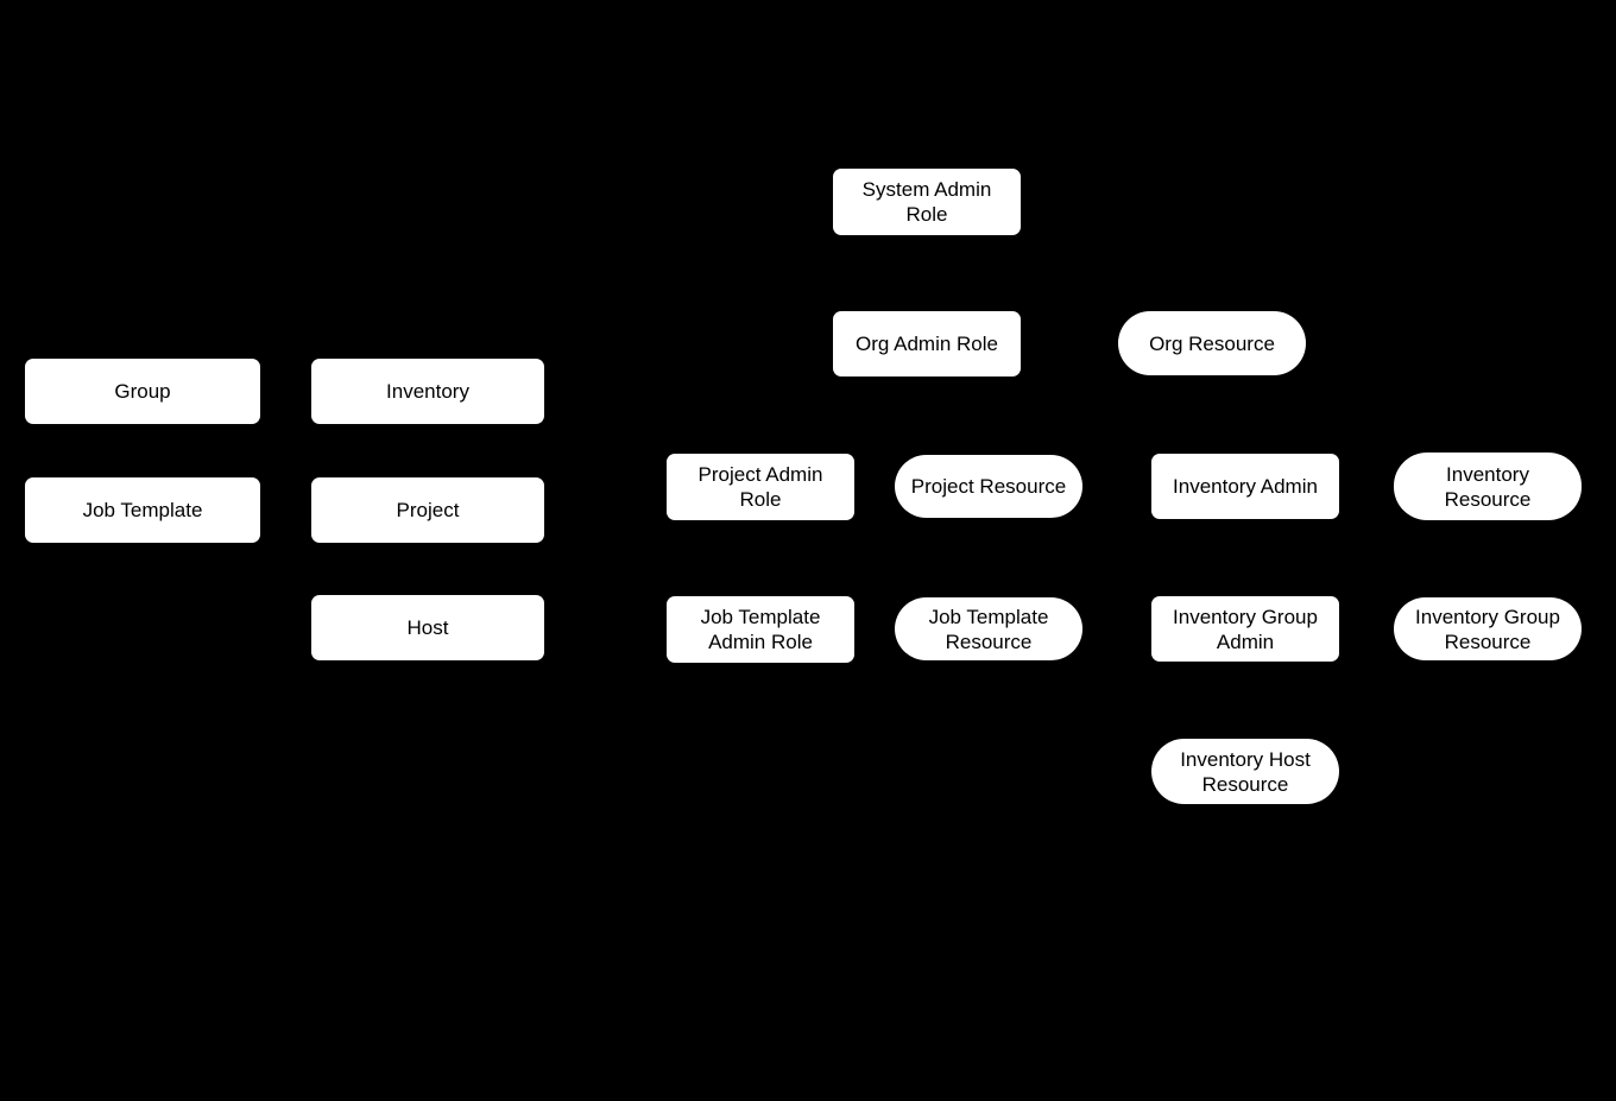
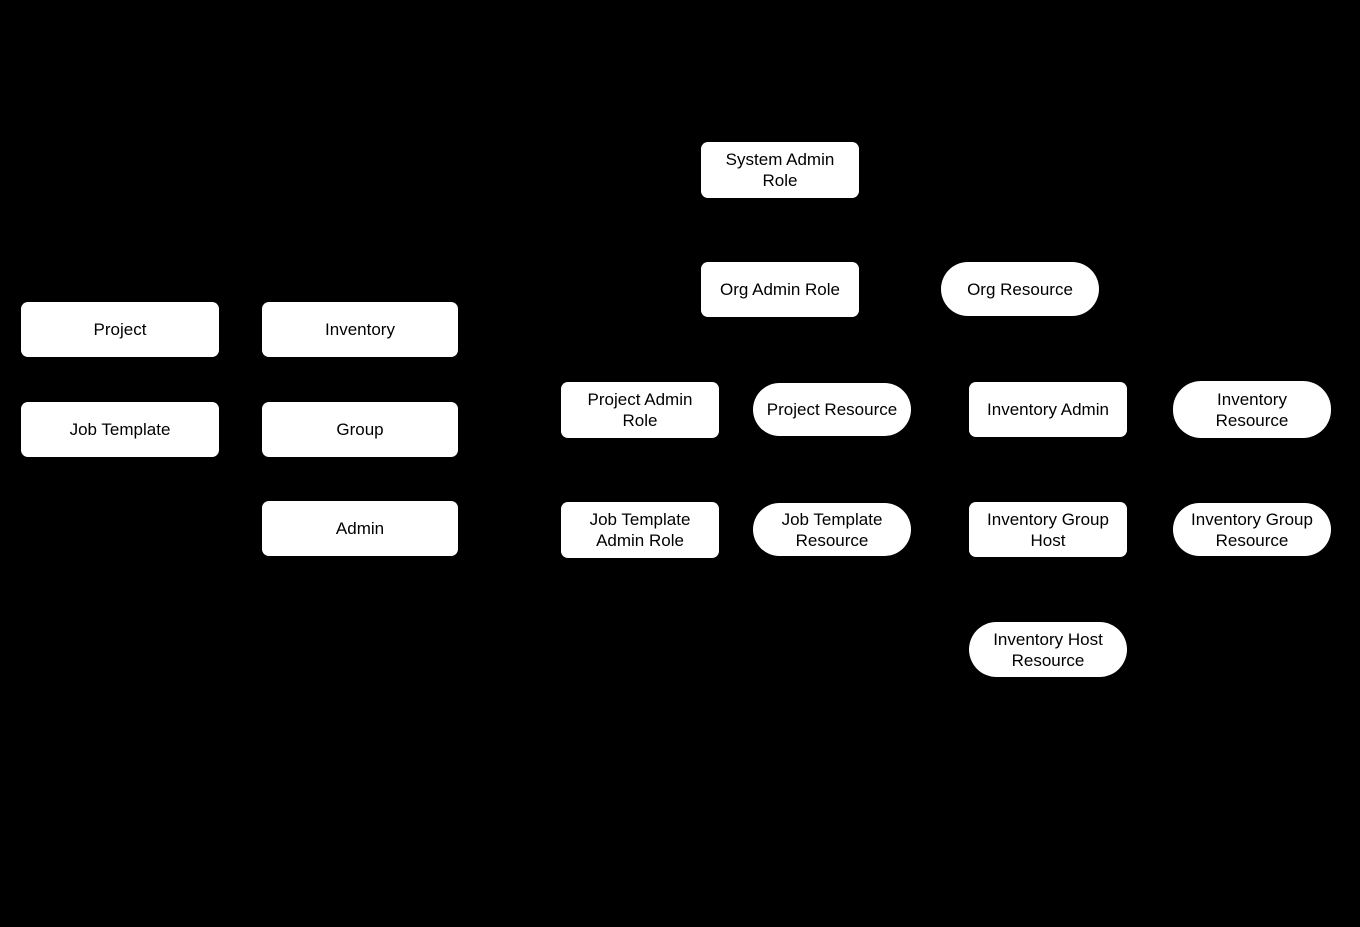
- Group
+ Project
  Inventory
  Job Template
- Project
+ Group
- Host
+ Admin
  System Admin
  Role
  Org Admin Role
  Org Resource
  Project Admin
  Role
  Project Resource
  Inventory Admin
  Inventory
  Resource
  Job Template
  Admin Role
  Job Template
  Resource
  Inventory Group
- Admin
+ Host
  Inventory Group
  Resource
  Inventory Host
  Resource
